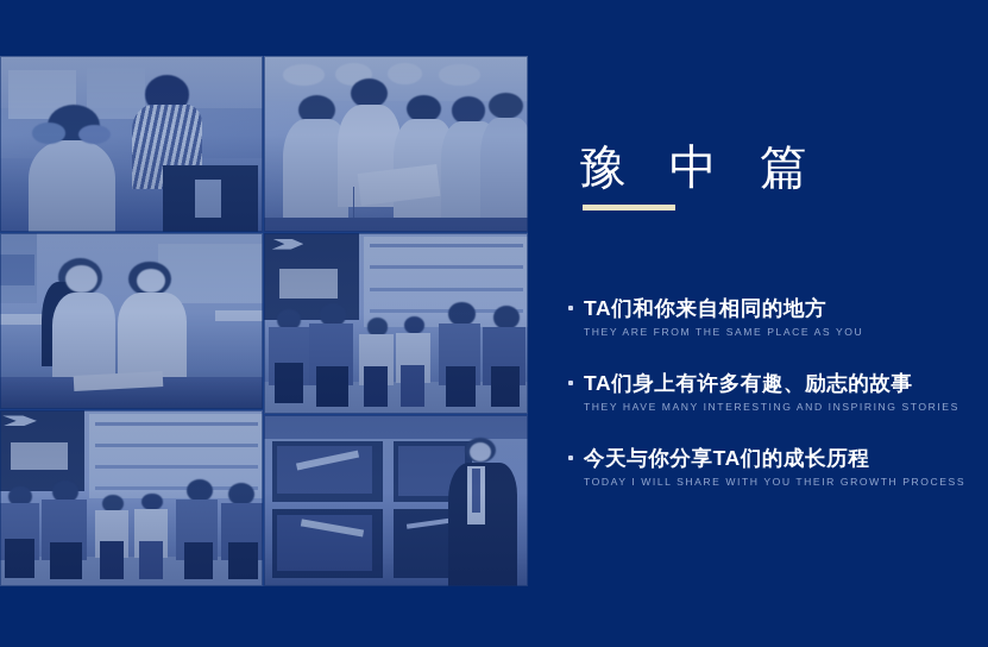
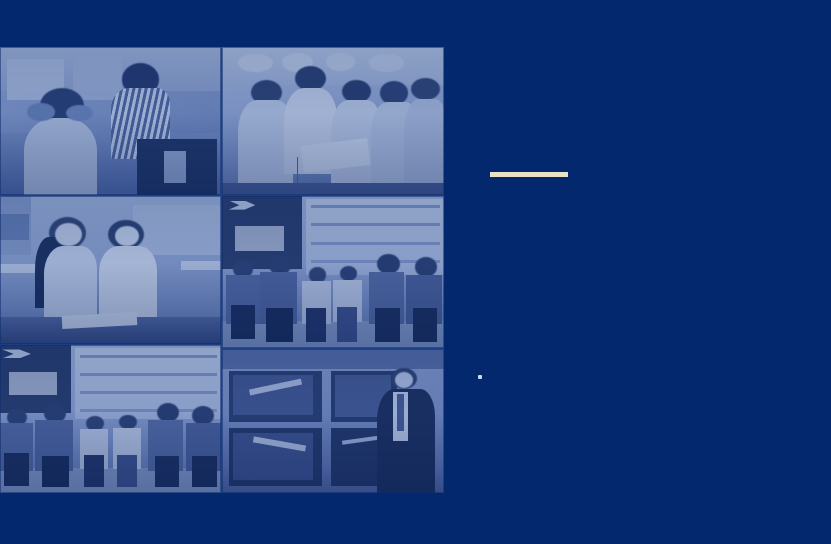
- 豫 中 篇
- TA们和你来自相同的地方
- THEY ARE FROM THE SAME PLACE AS YOU
- TA们身上有许多有趣、励志的故事
- THEY HAVE MANY INTERESTING AND INSPIRING STORIES
- 今天与你分享TA们的成长历程
- TODAY I WILL SHARE WITH YOU THEIR GROWTH PROCESS
